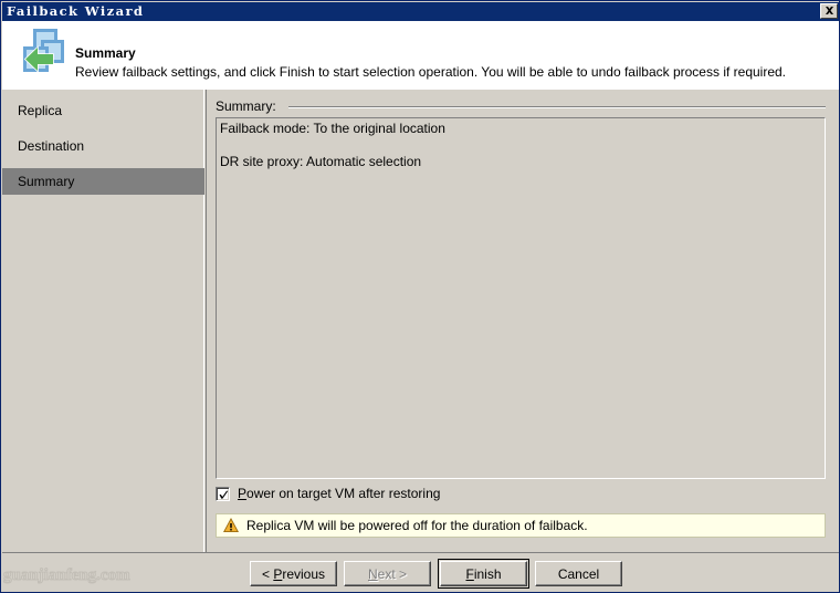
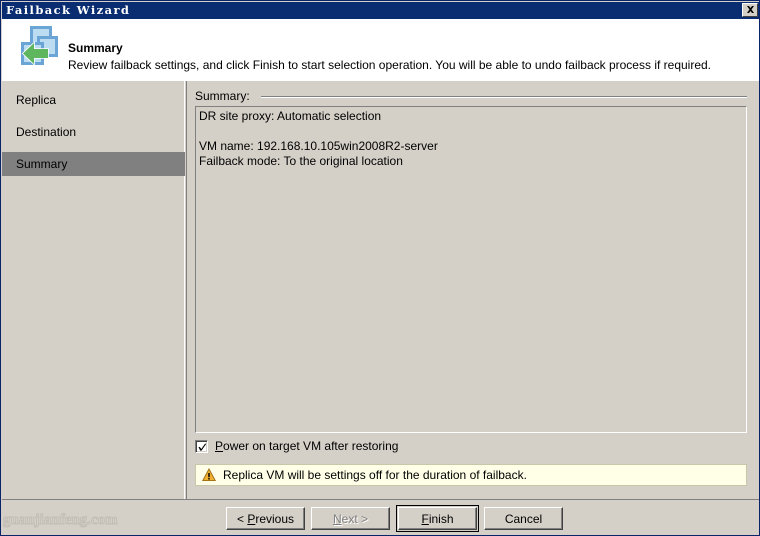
  Failback Wizard
  Summary
  Review failback settings, and click Finish to start selection operation. You will be able to undo failback process if required.
  Replica
  Destination
  Summary
  Summary:
- Failback mode: To the original location
+ DR site proxy: Automatic selection
+ VM name: 192.168.10.105win2008R2-server
- DR site proxy: Automatic selection
+ Failback mode: To the original location
  Power on target VM after restoring
- Replica VM will be powered off for the duration of failback.
+ Replica VM will be settings off for the duration of failback.
  <
  P
  revious
  N
  ext >
  F
  inish
  Cancel
